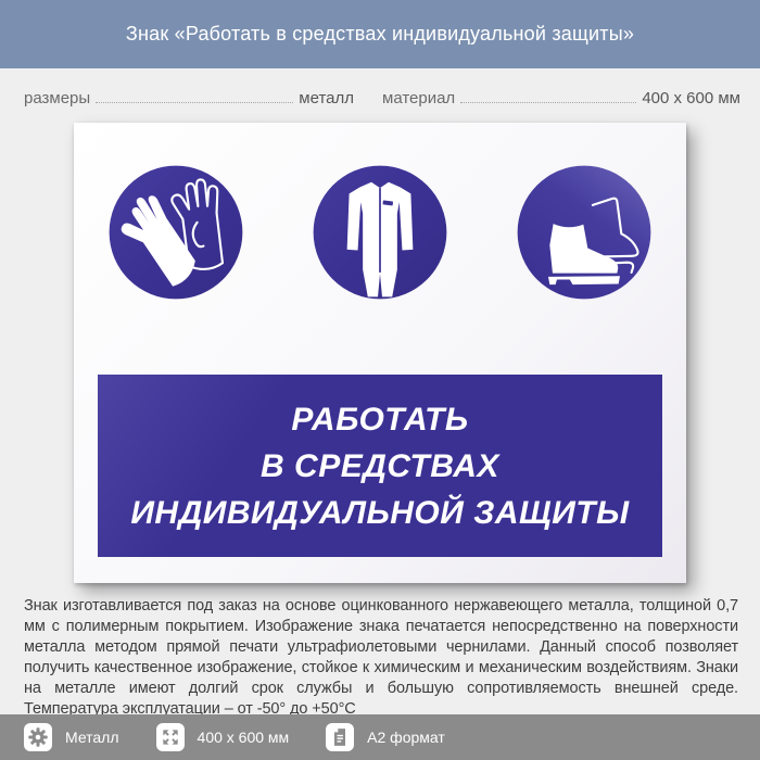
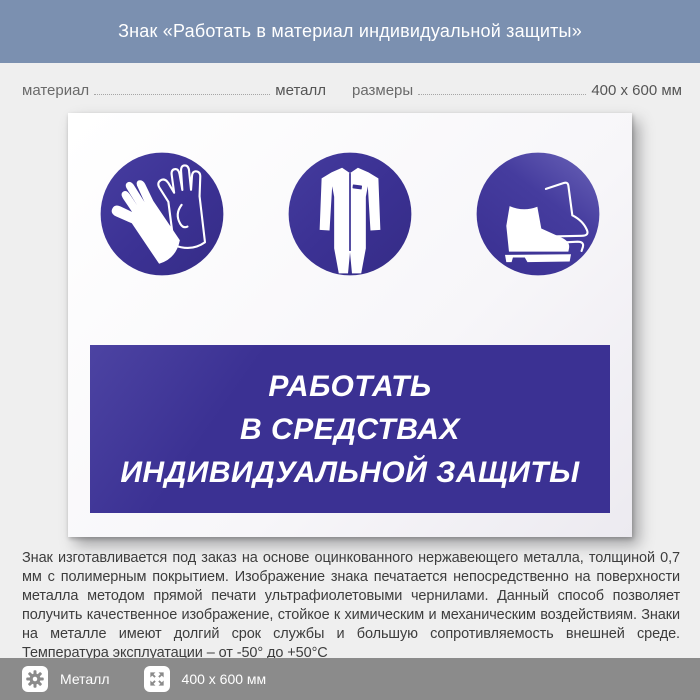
- Знак «Работать в средствах индивидуальной защиты»
+ Знак «Работать в материал индивидуальной защиты»
- размеры
+ материал
  металл
- материал
+ размеры
  400 x 600 мм
  РАБОТАТЬ
  В СРЕДСТВАХ
  ИНДИВИДУАЛЬНОЙ ЗАЩИТЫ
  Знак изготавливается под заказ на основе оцинкованного нержавеющего металла, толщиной 0,7 мм с полимерным покрытием. Изображение знака печатается непосредственно на поверхности металла методом прямой печати ультрафиолетовыми чернилами. Данный способ позволяет получить качественное изображение, стойкое к химическим и механическим воздействиям. Знаки на металле имеют долгий срок службы и большую сопротивляемость внешней среде. Температура эксплуатации – от -50° до +50°С
  Металл
  400 x 600 мм
- А2 формат
